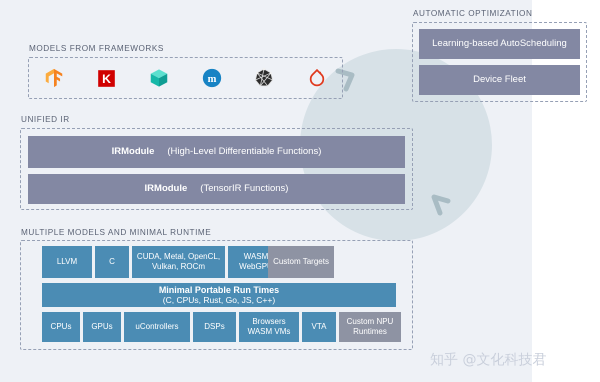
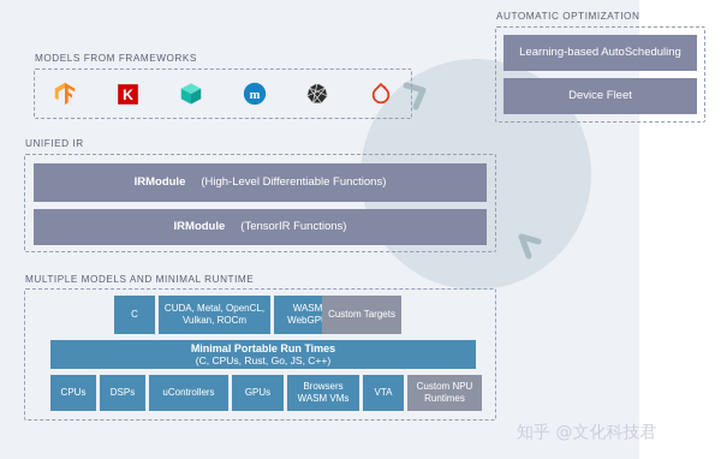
  MODELS FROM FRAMEWORKS
  K
  m
  AUTOMATIC OPTIMIZATION
  Learning-based AutoScheduling
  Device Fleet
  UNIFIED IR
  IRModule
  (High-Level Differentiable Functions)
  IRModule
  (TensorIR Functions)
  MULTIPLE MODELS AND MINIMAL RUNTIME
- LLVM
  C
  CUDA, Metal, OpenCL,
  Vulkan, ROCm
  WASM
  WebGP
  Custom Targets
  Minimal Portable Run Times
  (C, CPUs, Rust, Go, JS, C++)
  CPUs
- GPUs
+ DSPs
  uControllers
- DSPs
+ GPUs
  Browsers
  WASM VMs
  VTA
  Custom NPU
  Runtimes
  知乎 @文化科技君
